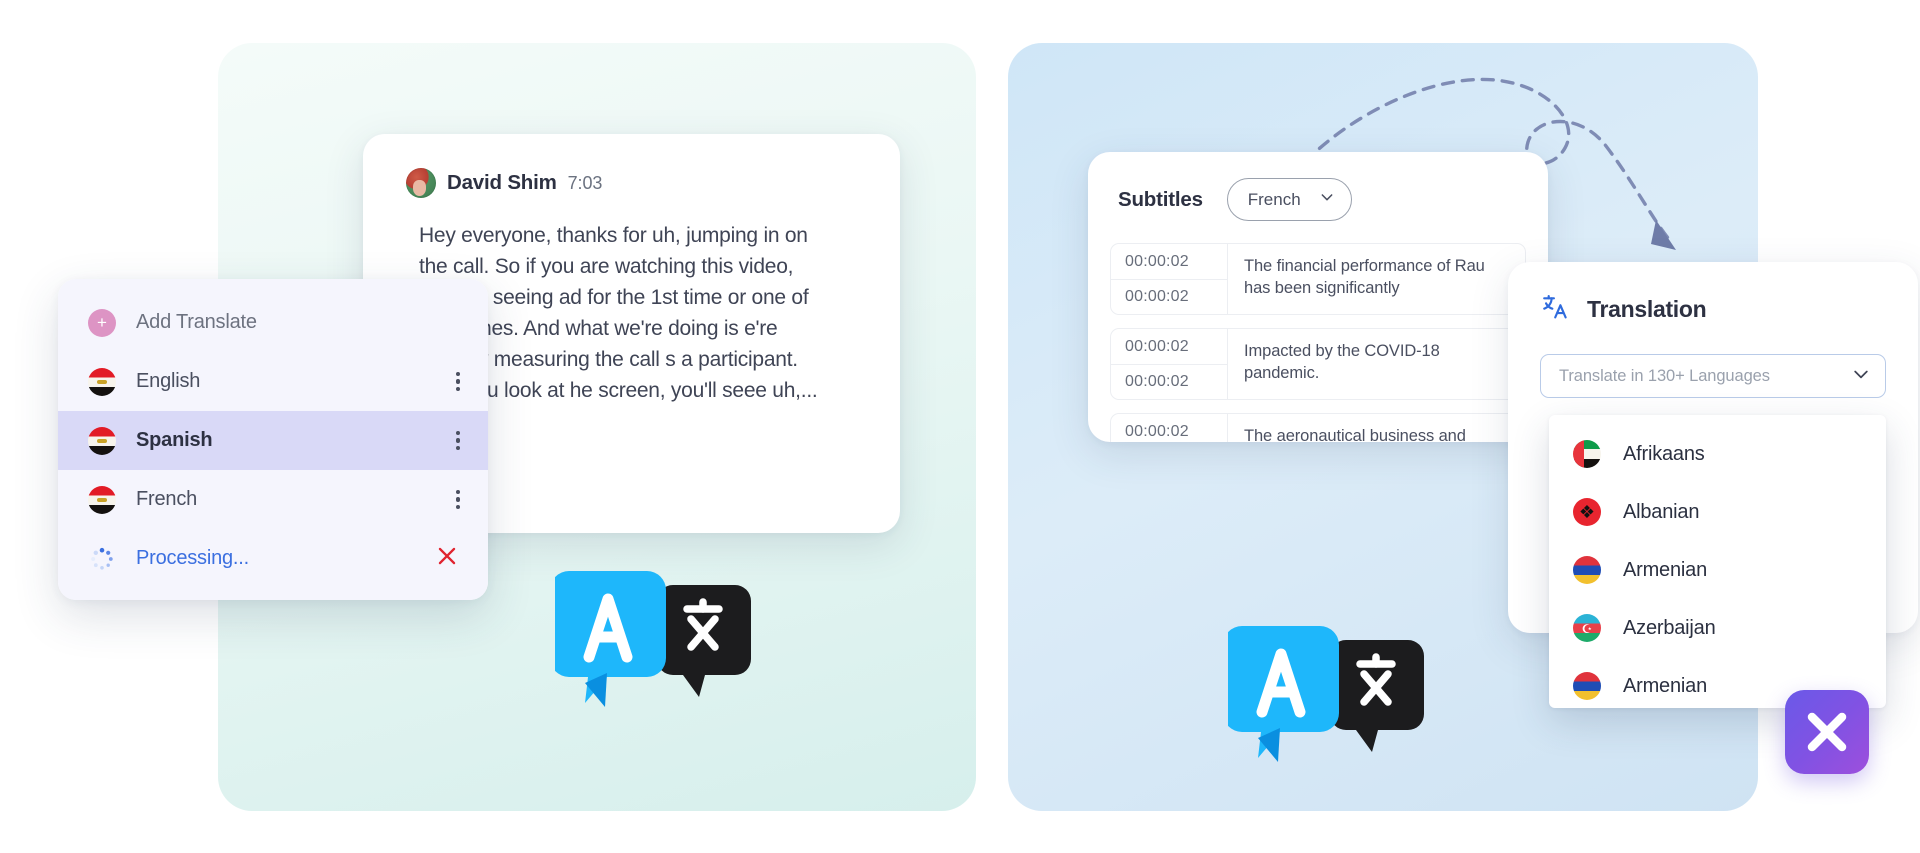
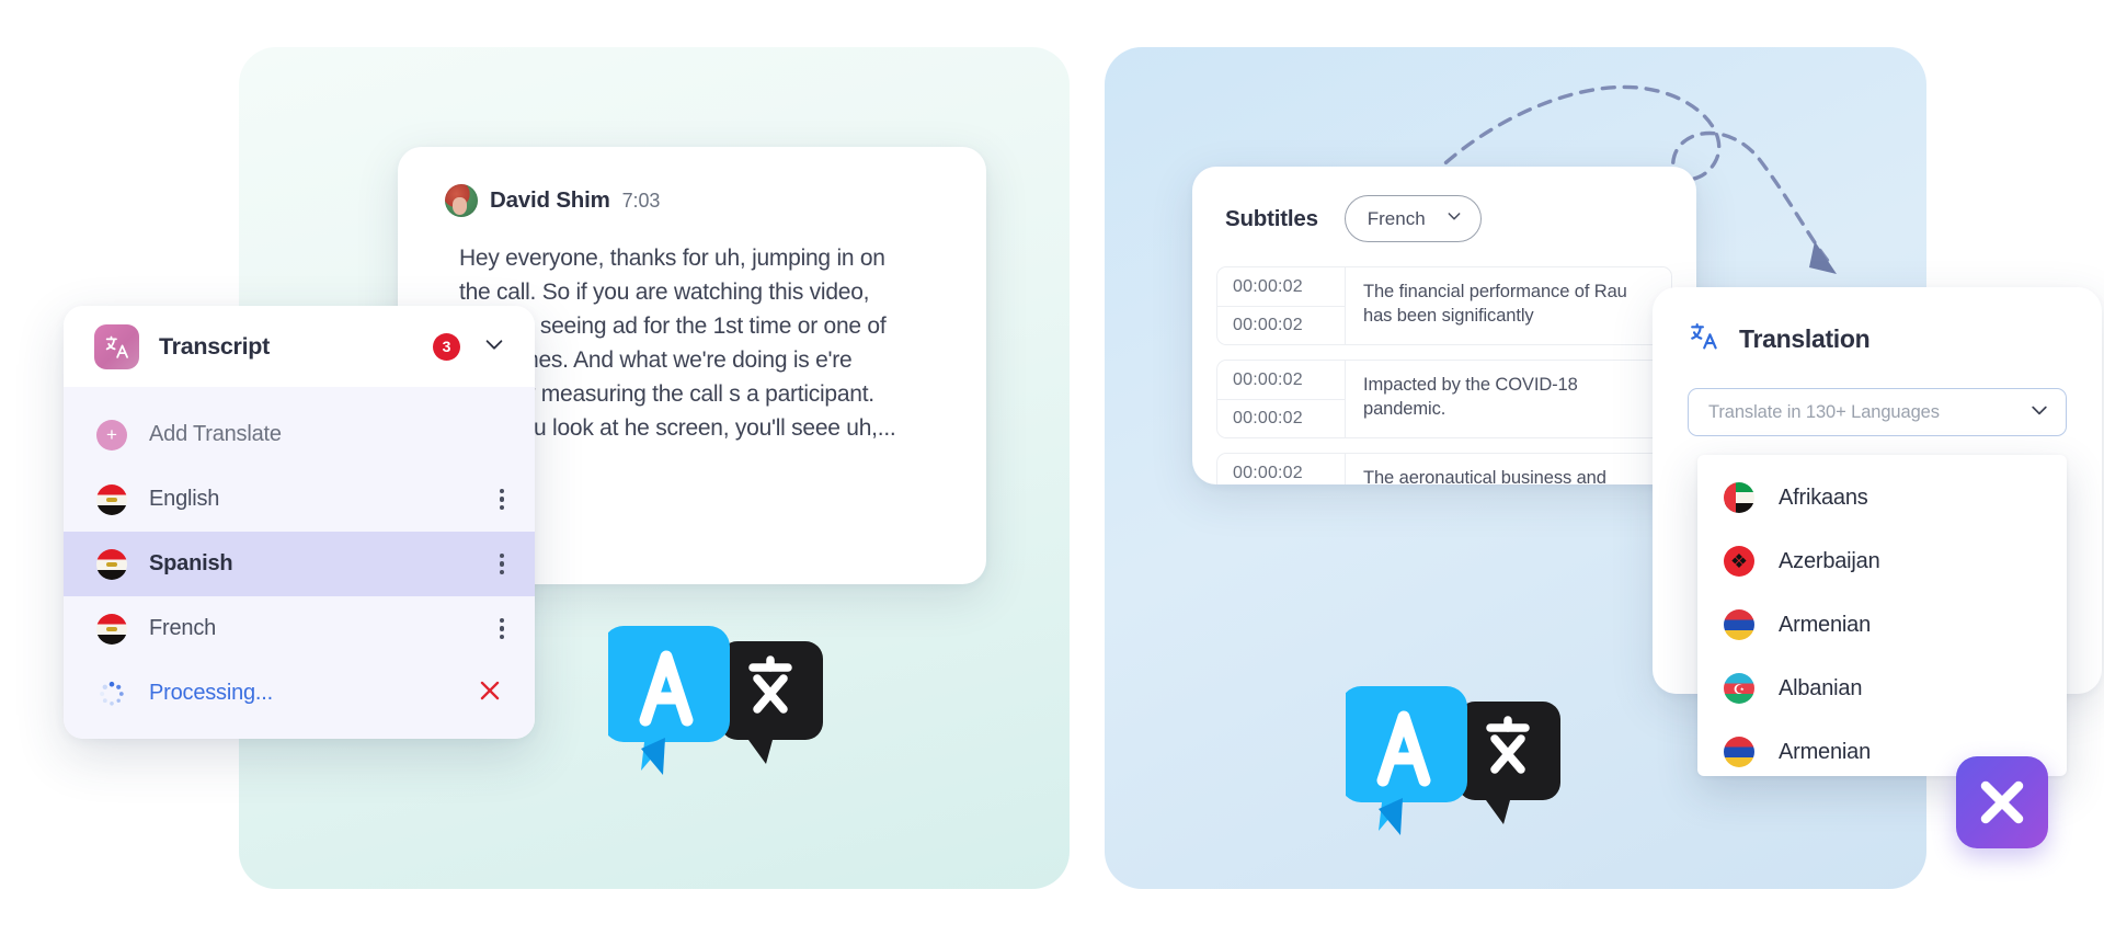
  David Shim
  7:03
  Hey everyone, thanks for uh, jumping in on the call. So if you are watching this video, seeing ad for the 1st time or one of es. And what we're doing is e're measuring the call s a participant. u look at he screen, you'll seee uh,...
+ Transcript
+ 3
  +
  Add Translate
  English
  Spanish
  French
  Processing...
  Subtitles
  French
  00:00:02
  00:00:02
  The financial performance of Rau has been significantly
  00:00:02
  00:00:02
  Impacted by the COVID-18 pandemic.
  00:00:02
  Translation
  Translate in 130+ Languages
  Afrikaans
- Albanian
+ Azerbaijan
  Armenian
- Azerbaijan
+ Albanian
  Armenian
